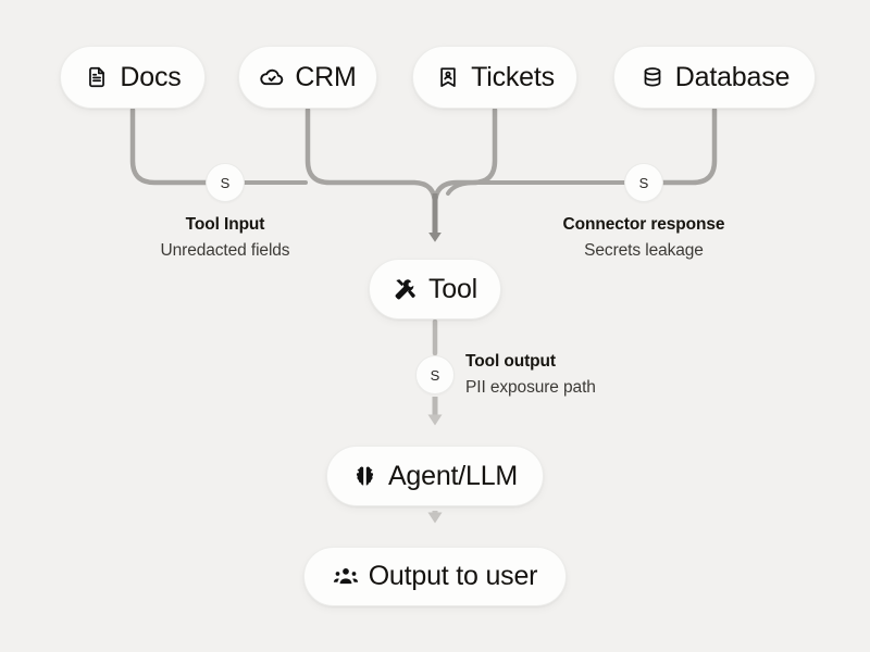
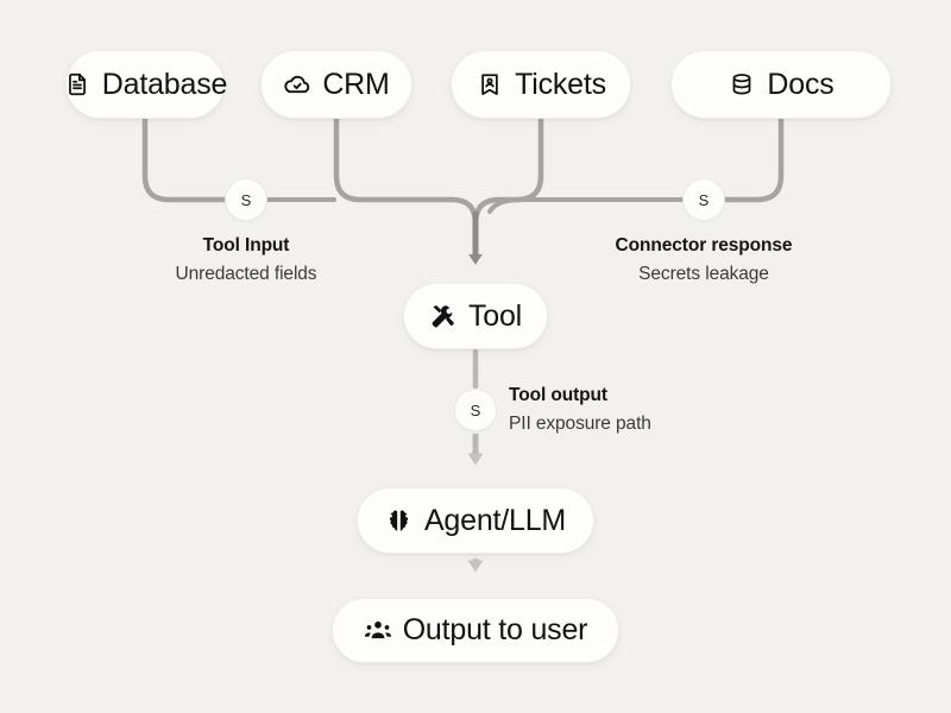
- Docs
+ Database
  CRM
  Tickets
- Database
+ Docs
  Tool
  Agent/LLM
  Output to user
  S
  S
  S
  Tool Input
  Unredacted fields
  Connector response
  Secrets leakage
  Tool output
  PII exposure path
